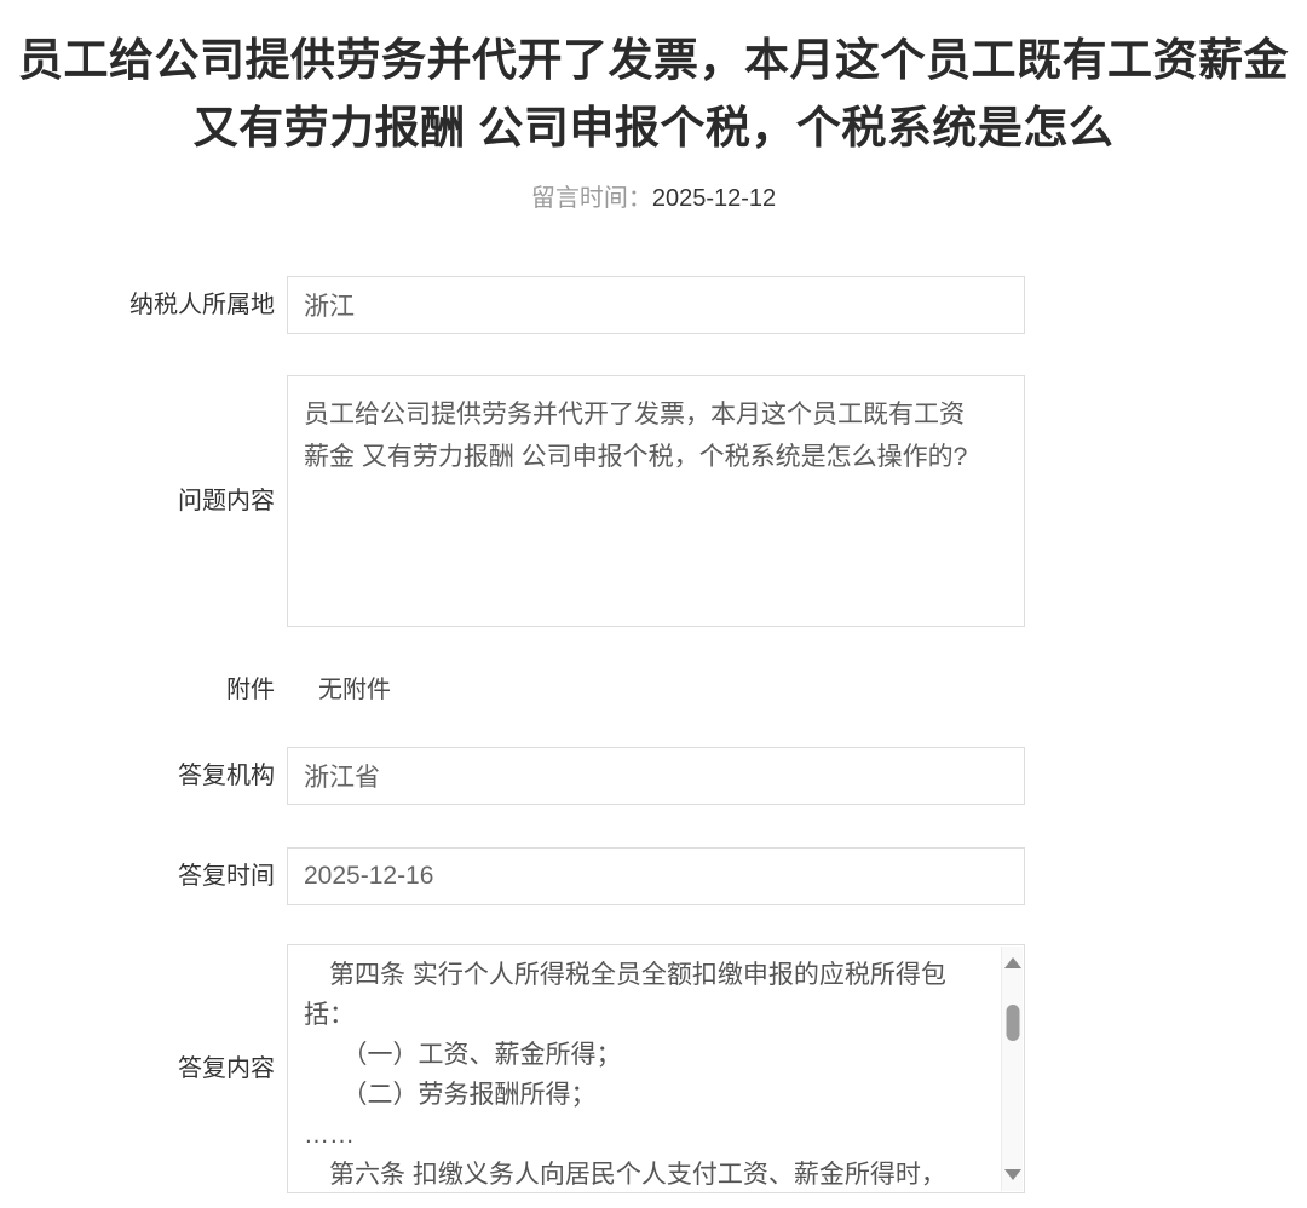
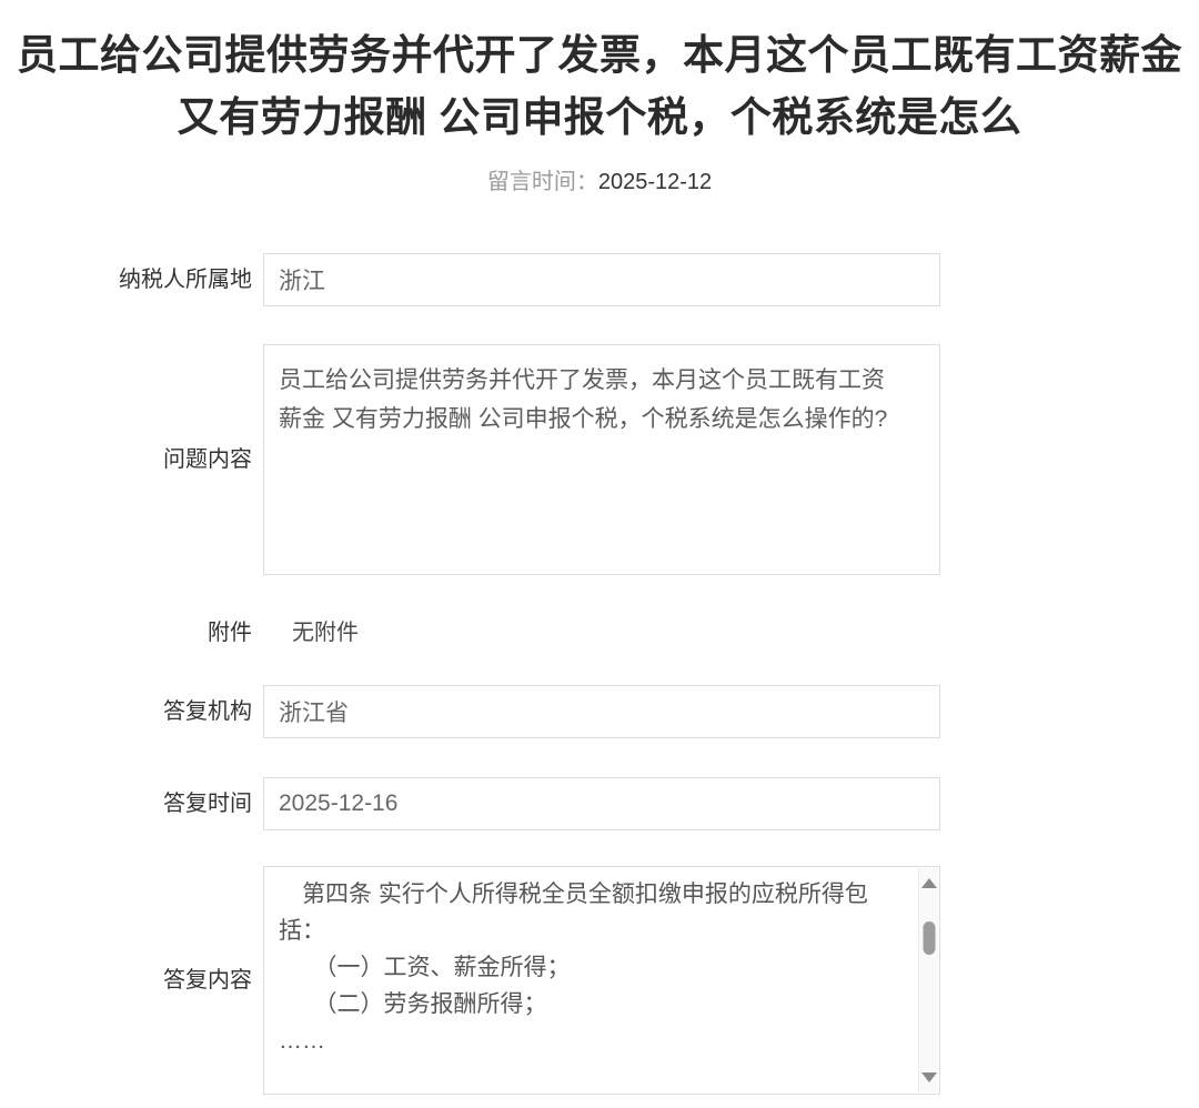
  员工给公司提供劳务并代开了发票，本月这个员工既有工资薪金
  又有劳力报酬 公司申报个税，个税系统是怎么
  留言时间：2025-12-12
  纳税人所属地
  浙江
  问题内容
  员工给公司提供劳务并代开了发票，本月这个员工既有工资
  薪金 又有劳力报酬 公司申报个税，个税系统是怎么操作的?
  附件
  无附件
  答复机构
  浙江省
  答复时间
  2025-12-16
  答复内容
  第四条 实行个人所得税全员全额扣缴申报的应税所得包
  括：
  （一）工资、薪金所得；
  （二）劳务报酬所得；
  ……
- 第六条 扣缴义务人向居民个人支付工资、薪金所得时，
